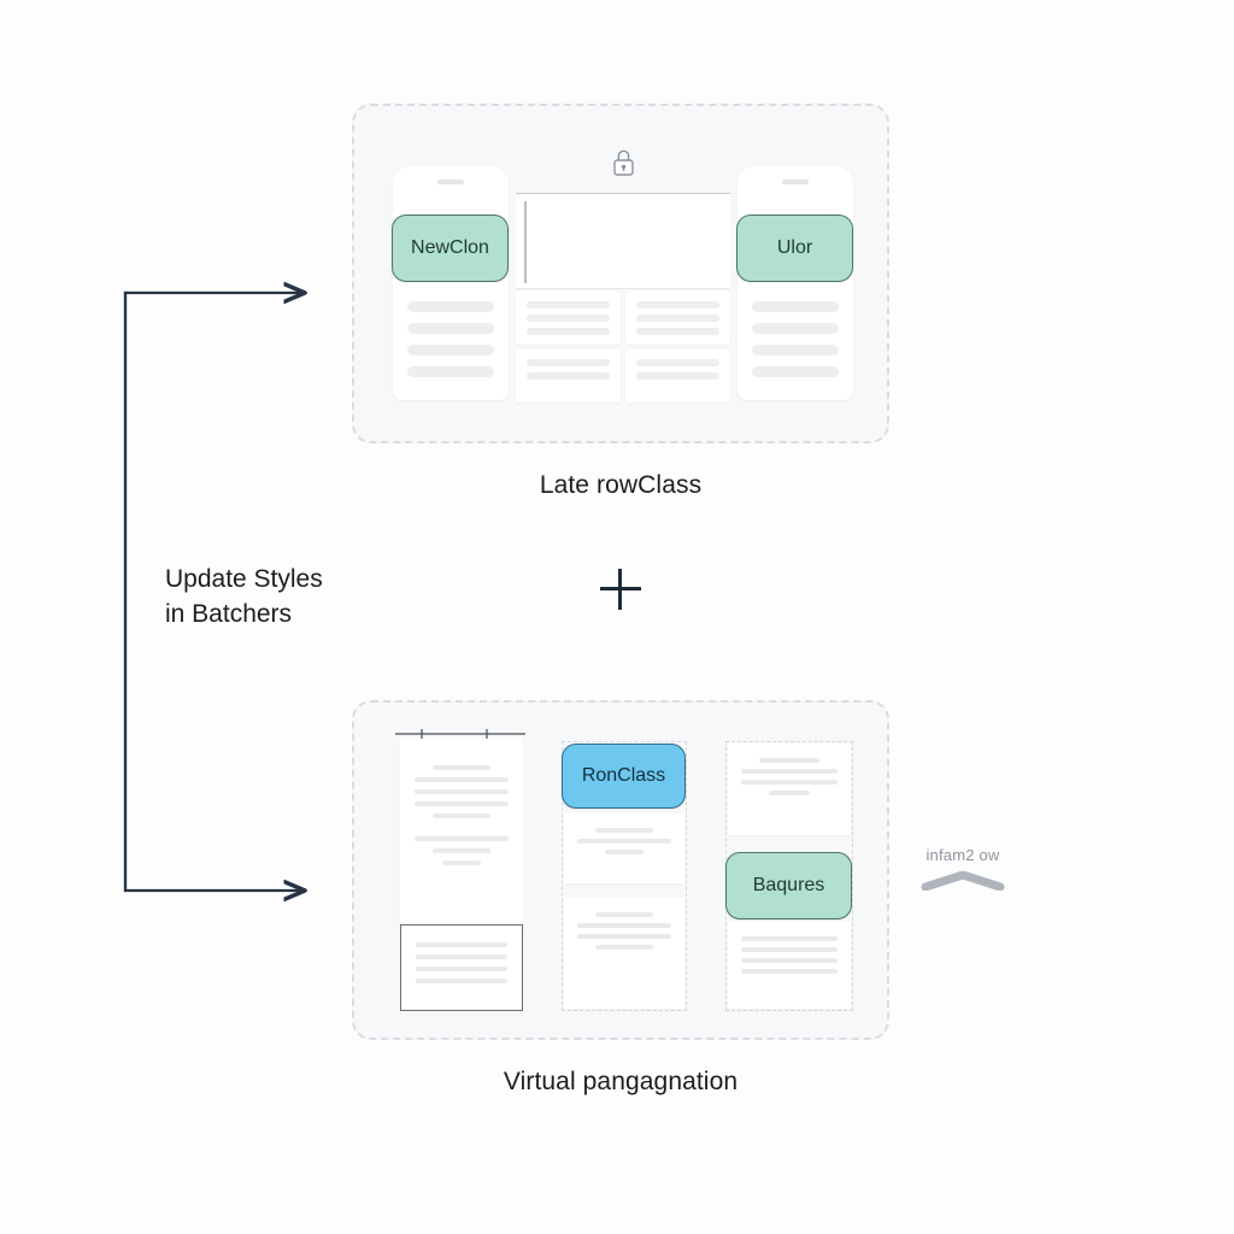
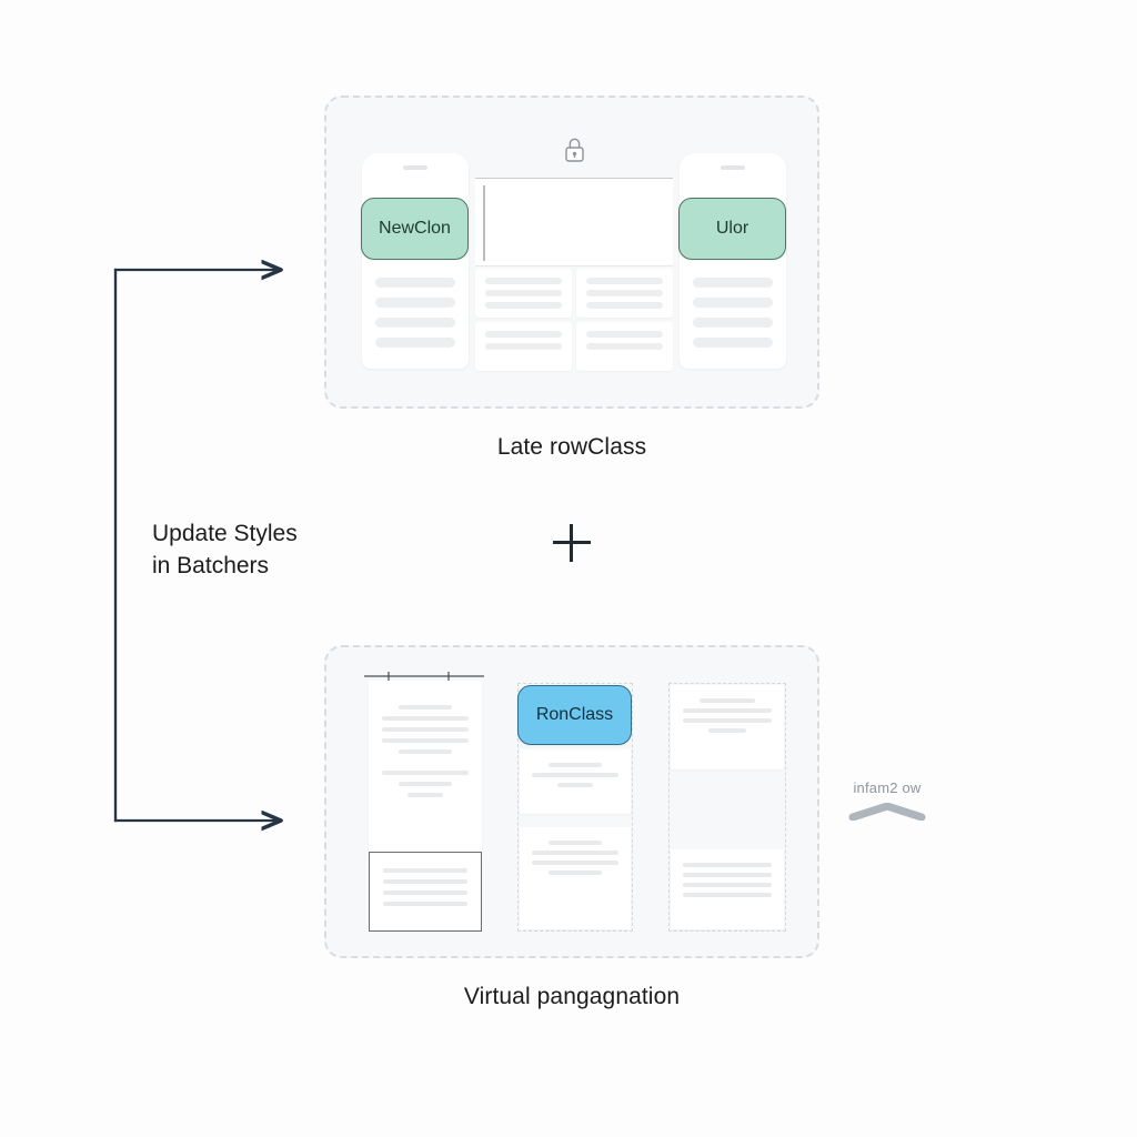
  NewClon
  Ulor
  Late rowClass
  Update Styles in Batchers
  RonClass
- Baqures
  Virtual pangagnation
  infam2 ow
